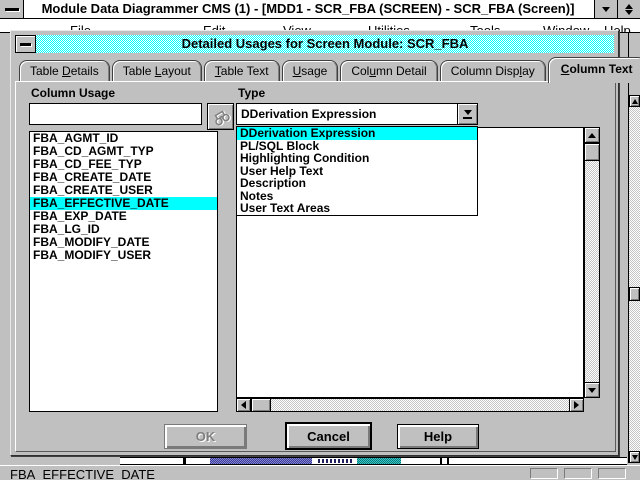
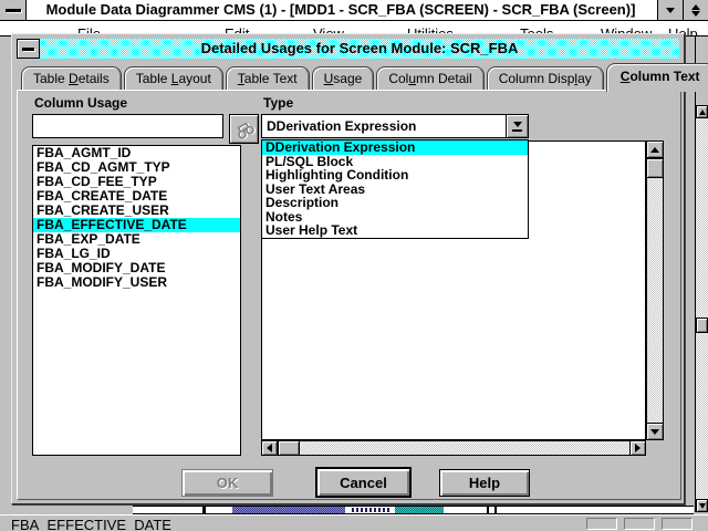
  Module Data Diagrammer CMS (1) - [MDD1 - SCR_FBA (SCREEN) - SCR_FBA (Screen)]
  FBA_EFFECTIVE_DATE
  Detailed Usages for Screen Module: SCR_FBA
  Table Details
  Table Layout
  Table Text
  Usage
  Column Detail
  Column Display
  Column Text
  Column Usage
  FBA_AGMT_ID
  FBA_CD_AGMT_TYP
  FBA_CD_FEE_TYP
  FBA_CREATE_DATE
  FBA_CREATE_USER
  FBA_EFFECTIVE_DATE
  FBA_EXP_DATE
  FBA_LG_ID
  FBA_MODIFY_DATE
  FBA_MODIFY_USER
  Type
  DDerivation Expression
  DDerivation Expression
  PL/SQL Block
  Highlighting Condition
- User Help Text
+ User Text Areas
  Description
  Notes
- User Text Areas
+ User Help Text
  OK
  Cancel
  Help
